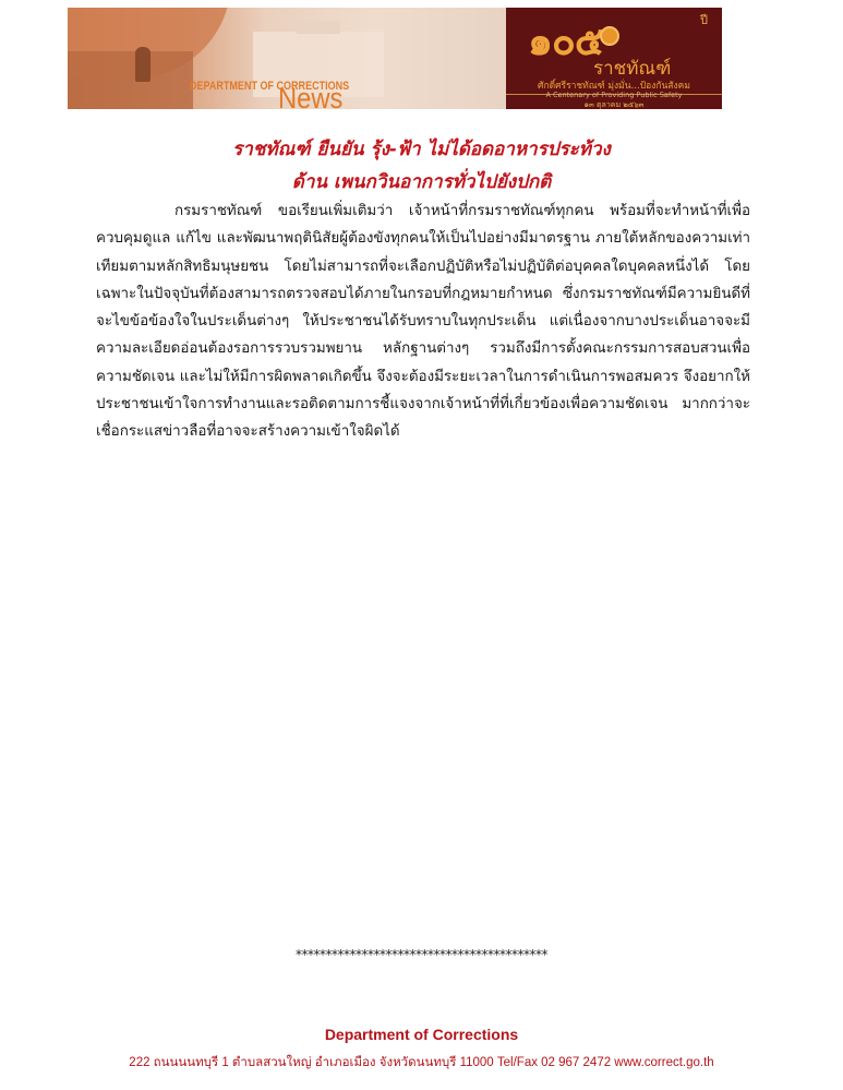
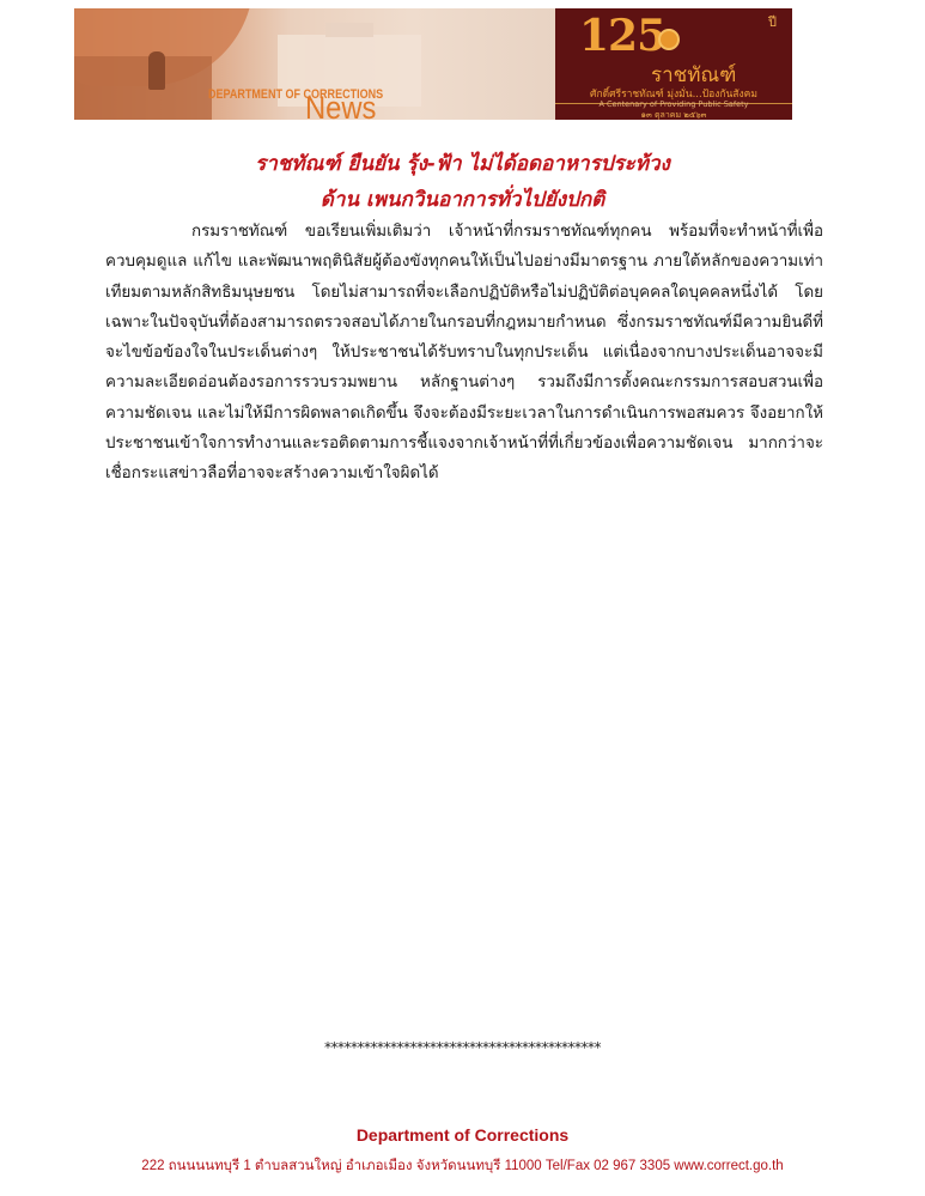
  DEPARTMENT OF CORRECTIONS
  News
- ๑๐๕
+ 125
  ปี
  ราชทัณฑ์
  ศักดิ์ศรีราชทัณฑ์ มุ่งมั่น...ป้องกันสังคม
  A Centenary of Providing Public Safety
  ๑๓ ตุลาคม ๒๕๖๓
  ราชทัณฑ์ ยืนยัน รุ้ง-ฟ้า ไม่ได้อดอาหารประท้วง
  ด้าน เพนกวินอาการทั่วไปยังปกติ
  กรมราชทัณฑ์ ขอเรียนเพิ่มเติมว่า เจ้าหน้าที่กรมราชทัณฑ์ทุกคน พร้อมที่จะทำหน้าที่เพื่อควบคุมดูแล แก้ไข และพัฒนาพฤตินิสัยผู้ต้องขังทุกคนให้เป็นไปอย่างมีมาตรฐาน ภายใต้หลักของความเท่าเทียมตามหลักสิทธิมนุษยชน โดยไม่สามารถที่จะเลือกปฏิบัติหรือไม่ปฏิบัติต่อบุคคลใดบุคคลหนึ่งได้ โดยเฉพาะในปัจจุบันที่ต้องสามารถตรวจสอบได้ภายในกรอบที่กฎหมายกำหนด ซึ่งกรมราชทัณฑ์มีความยินดีที่จะไขข้อข้องใจในประเด็นต่างๆ ให้ประชาชนได้รับทราบในทุกประเด็น แต่เนื่องจากบางประเด็นอาจจะมีความละเอียดอ่อนต้องรอการรวบรวมพยาน หลักฐานต่างๆ รวมถึงมีการตั้งคณะกรรมการสอบสวนเพื่อความชัดเจน และไม่ให้มีการผิดพลาดเกิดขึ้น จึงจะต้องมีระยะเวลาในการดำเนินการพอสมควร จึงอยากให้ประชาชนเข้าใจการทำงานและรอติดตามการชี้แจงจากเจ้าหน้าที่ที่เกี่ยวข้องเพื่อความชัดเจน มากกว่าจะเชื่อกระแสข่าวลือที่อาจจะสร้างความเข้าใจผิดได้
  ******************************************
  Department of Corrections
- 222 ถนนนนทบุรี 1 ตำบลสวนใหญ่ อำเภอเมือง จังหวัดนนทบุรี 11000 Tel/Fax 02 967 2472 www.correct.go.th
+ 222 ถนนนนทบุรี 1 ตำบลสวนใหญ่ อำเภอเมือง จังหวัดนนทบุรี 11000 Tel/Fax 02 967 3305 www.correct.go.th
